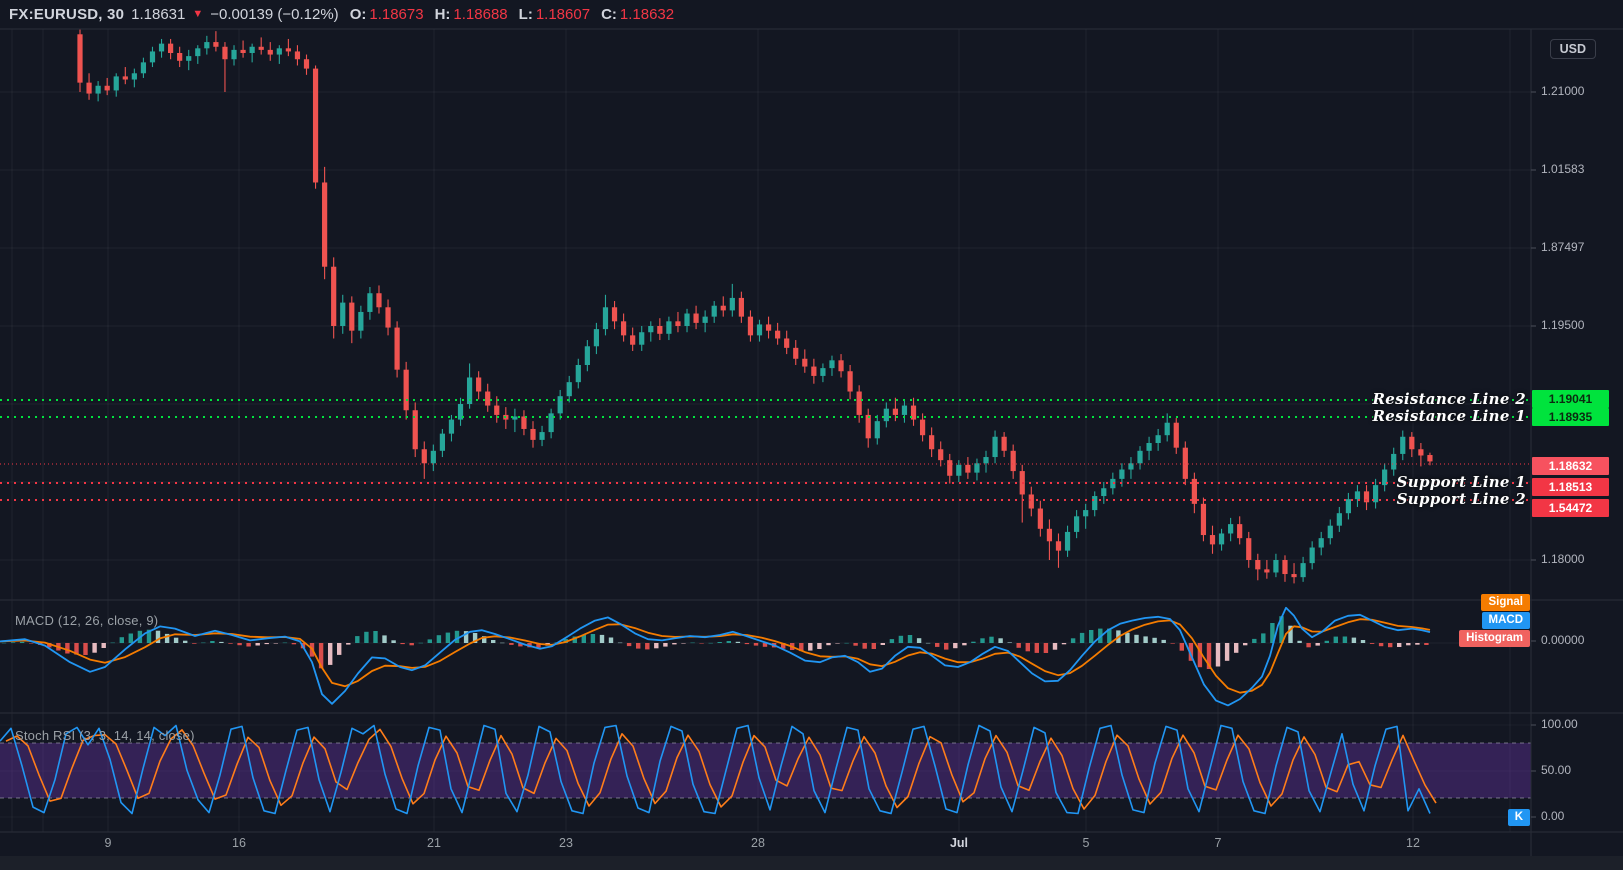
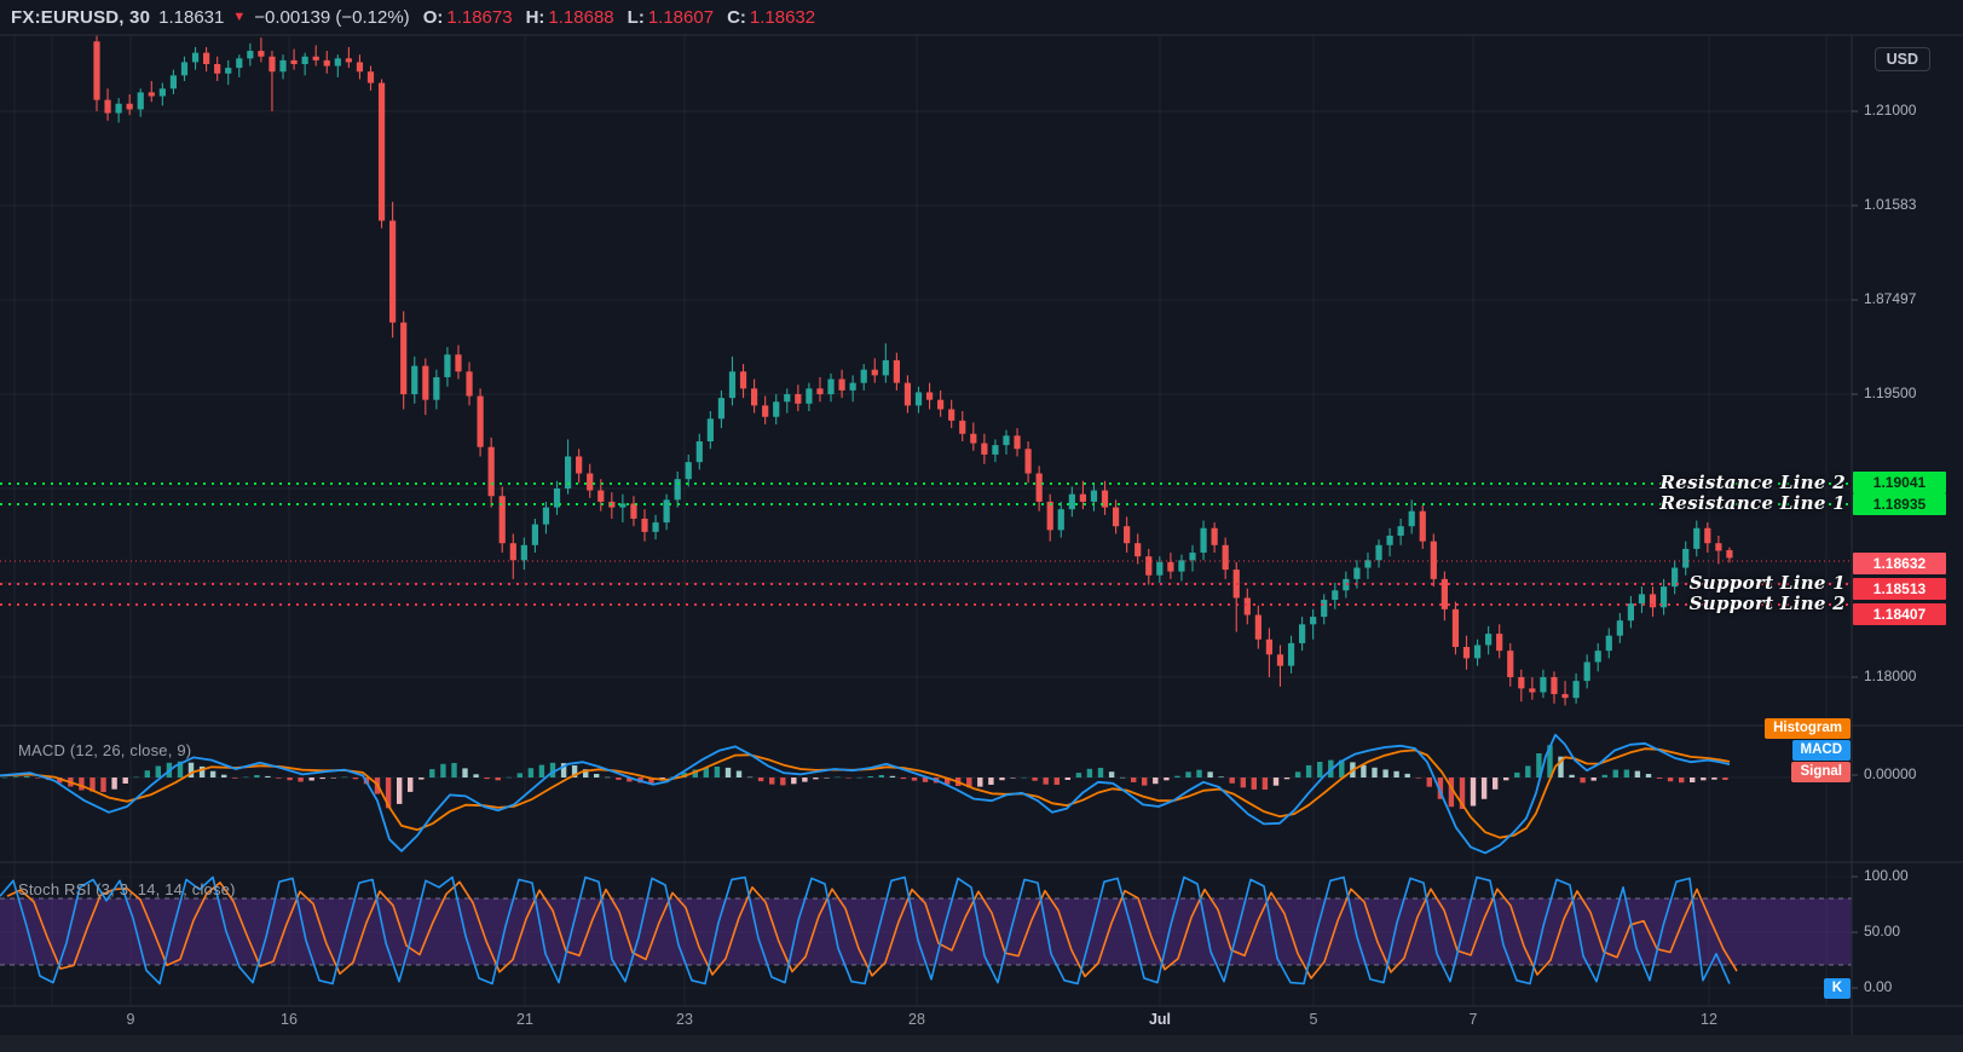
  FX:EURUSD, 30
  1.18631
  ▼
  −0.00139 (−0.12%)
  O:
  1.18673
  H:
  1.18688
  L:
  1.18607
  C:
  1.18632
  USD
  MACD (12, 26, close, 9)
  Stoch RSI (3, 3, 14, 14, close)
- Signal
+ Histogram
  MACD
- Histogram
+ Signal
  K
  1.19041
  Resistance Line 2
  1.18935
  Resistance Line 1
  1.18632
  1.18513
  Support Line 1
- 1.54472
+ 1.18407
  Support Line 2
  1.21000
  1.01583
  1.87497
  1.19500
  1.18000
  0.00000
  100.00
  50.00
  0.00
  9
  16
  21
  23
  28
  Jul
  5
  7
  12
